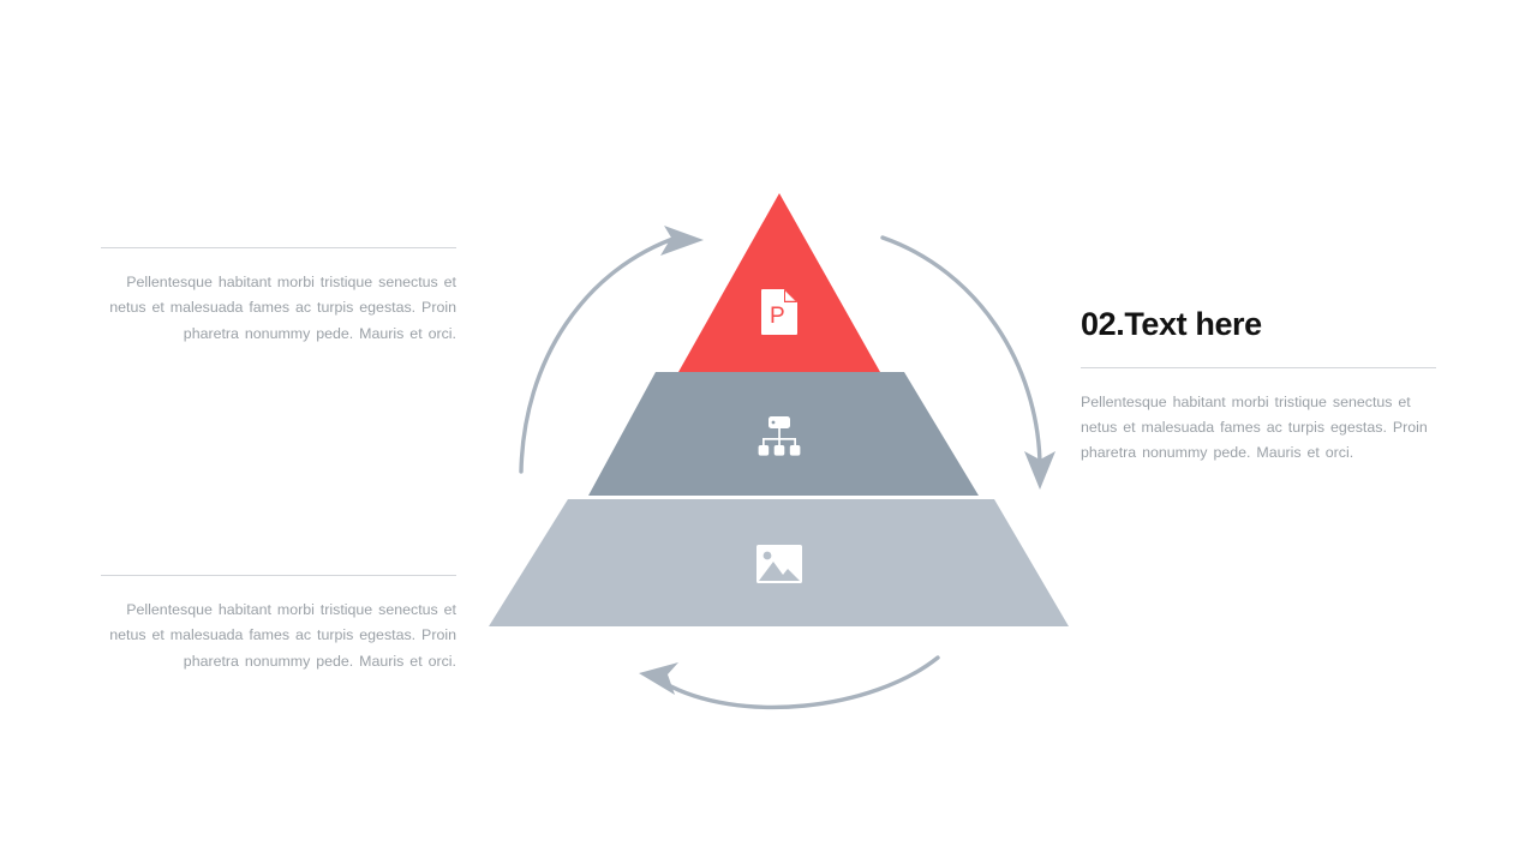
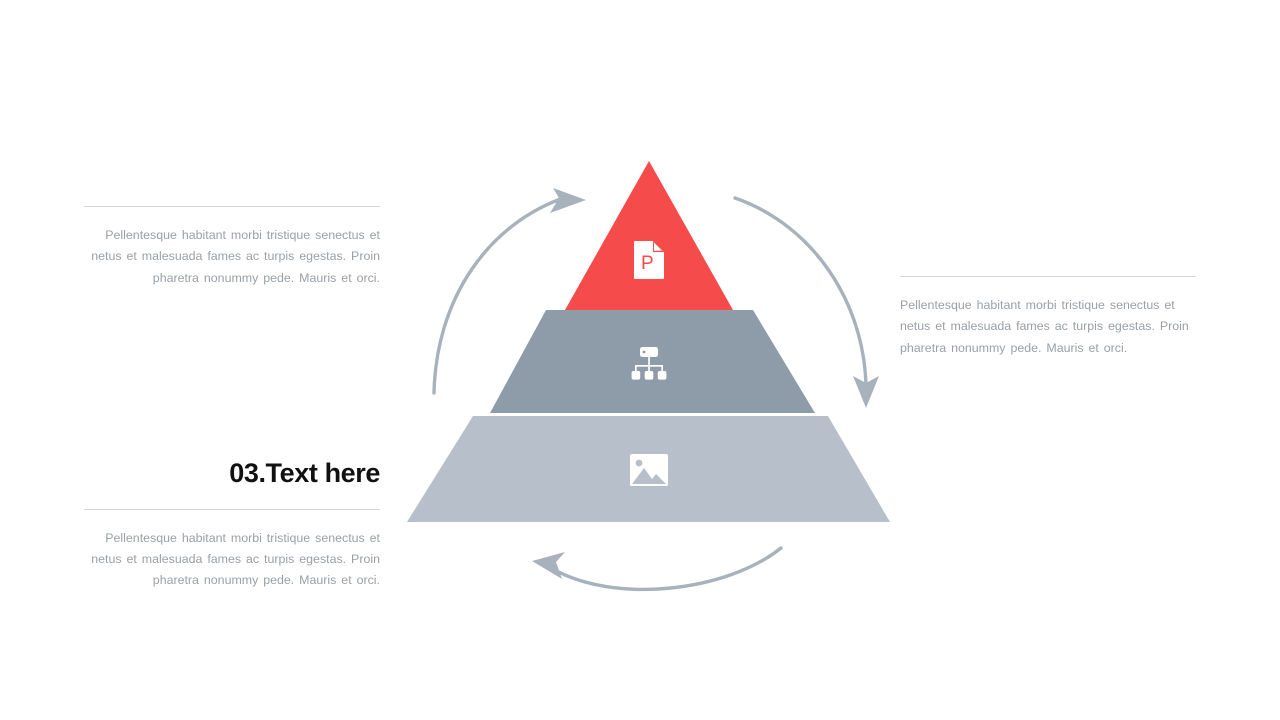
  P
  Pellentesque habitant morbi tristique senectus et netus et malesuada fames ac turpis egestas. Proin pharetra nonummy pede. Mauris et orci.
- 02.Text here
  Pellentesque habitant morbi tristique senectus et netus et malesuada fames ac turpis egestas. Proin pharetra nonummy pede. Mauris et orci.
+ 03.Text here
  Pellentesque habitant morbi tristique senectus et netus et malesuada fames ac turpis egestas. Proin pharetra nonummy pede. Mauris et orci.
